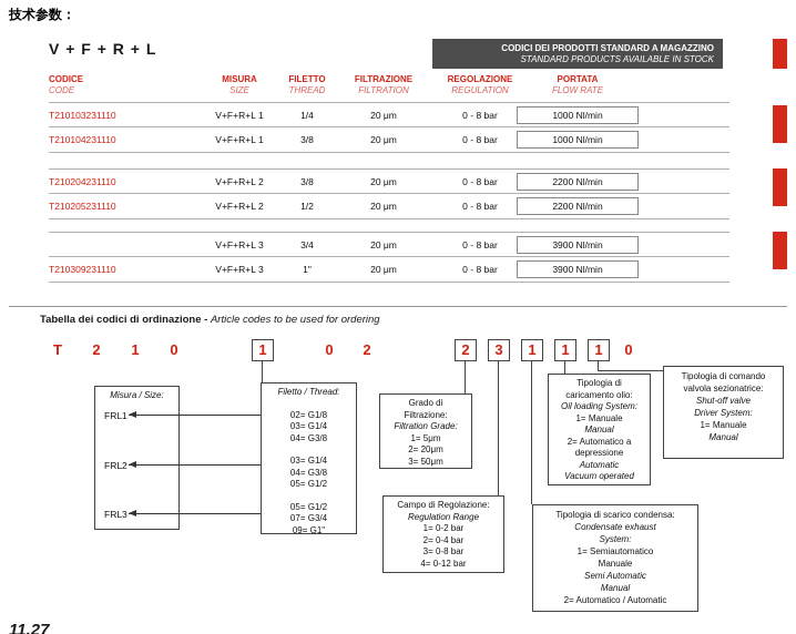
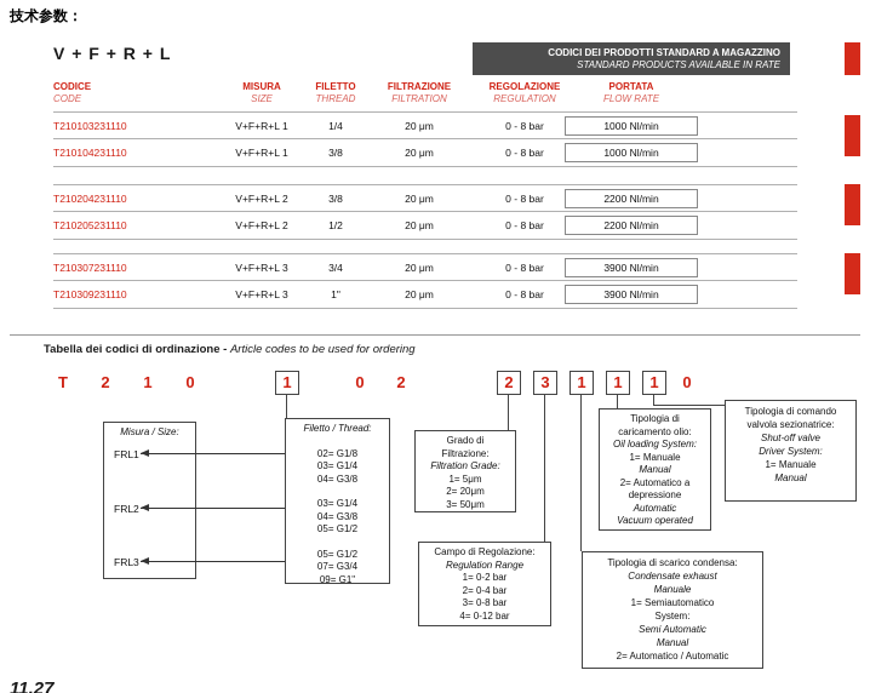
  技术参数：
  V + F + R + L
  CODICI DEI PRODOTTI STANDARD A MAGAZZINO
- STANDARD PRODUCTS AVAILABLE IN STOCK
+ STANDARD PRODUCTS AVAILABLE IN RATE
  CODICE
  CODE
  MISURA
  SIZE
  FILETTO
  THREAD
  FILTRAZIONE
  FILTRATION
  REGOLAZIONE
  REGULATION
  PORTATA
  FLOW RATE
  T210103231110
  V+F+R+L 1
  1/4
  20 μm
  0 - 8 bar
  1000 Nl/min
  T210104231110
  V+F+R+L 1
  3/8
  20 μm
  0 - 8 bar
  1000 Nl/min
  T210204231110
  V+F+R+L 2
  3/8
  20 μm
  0 - 8 bar
  2200 Nl/min
  T210205231110
  V+F+R+L 2
  1/2
  20 μm
  0 - 8 bar
  2200 Nl/min
+ T210307231110
  V+F+R+L 3
  3/4
  20 μm
  0 - 8 bar
  3900 Nl/min
  T210309231110
  V+F+R+L 3
  1"
  20 μm
  0 - 8 bar
  3900 Nl/min
  Tabella dei codici di ordinazione - Article codes to be used for ordering
  T
  2
  1
  0
  1
  0
  2
  2
  3
  1
  1
  1
  0
  Misura / Size:
  FRL1
  FRL2
  FRL3
  Filetto / Thread:
  02= G1/8
  03= G1/4
  04= G3/8
  03= G1/4
  04= G3/8
  05= G1/2
  05= G1/2
  07= G3/4
  09= G1"
  Grado di
  Filtrazione:
  Filtration Grade:
  1= 5μm
  2= 20μm
  3= 50μm
  Campo di Regolazione:
  Regulation Range
  1= 0-2 bar
  2= 0-4 bar
  3= 0-8 bar
  4= 0-12 bar
  Tipologia di
  caricamento olio:
  Oil loading System:
  1= Manuale
  Manual
  2= Automatico a
  depressione
  Automatic
  Vacuum operated
  Tipologia di scarico condensa:
  Condensate exhaust
- System:
+ Manuale
  1= Semiautomatico
- Manuale
+ System:
  Semi Automatic
  Manual
  2= Automatico / Automatic
  Tipologia di comando
  valvola sezionatrice:
  Shut-off valve
  Driver System:
  1= Manuale
  Manual
  11.27
